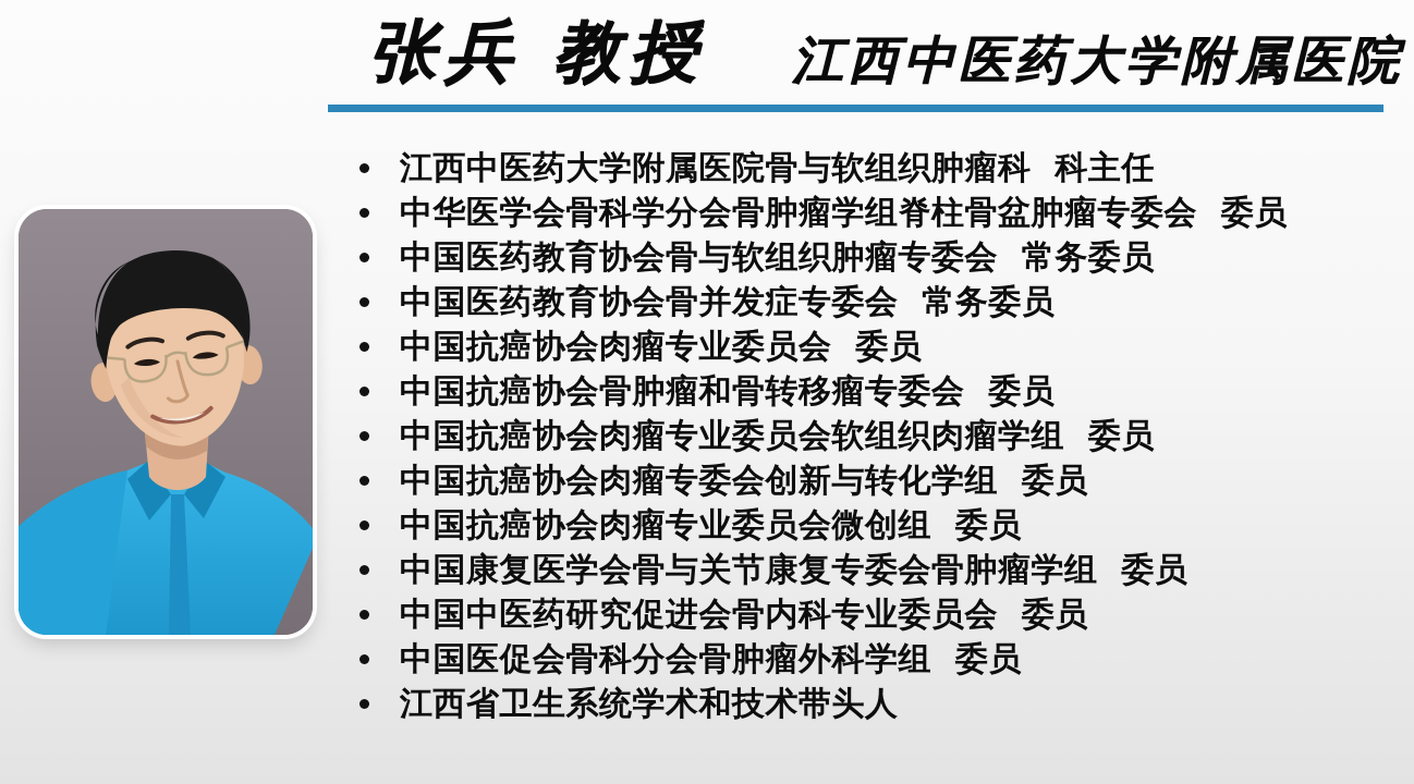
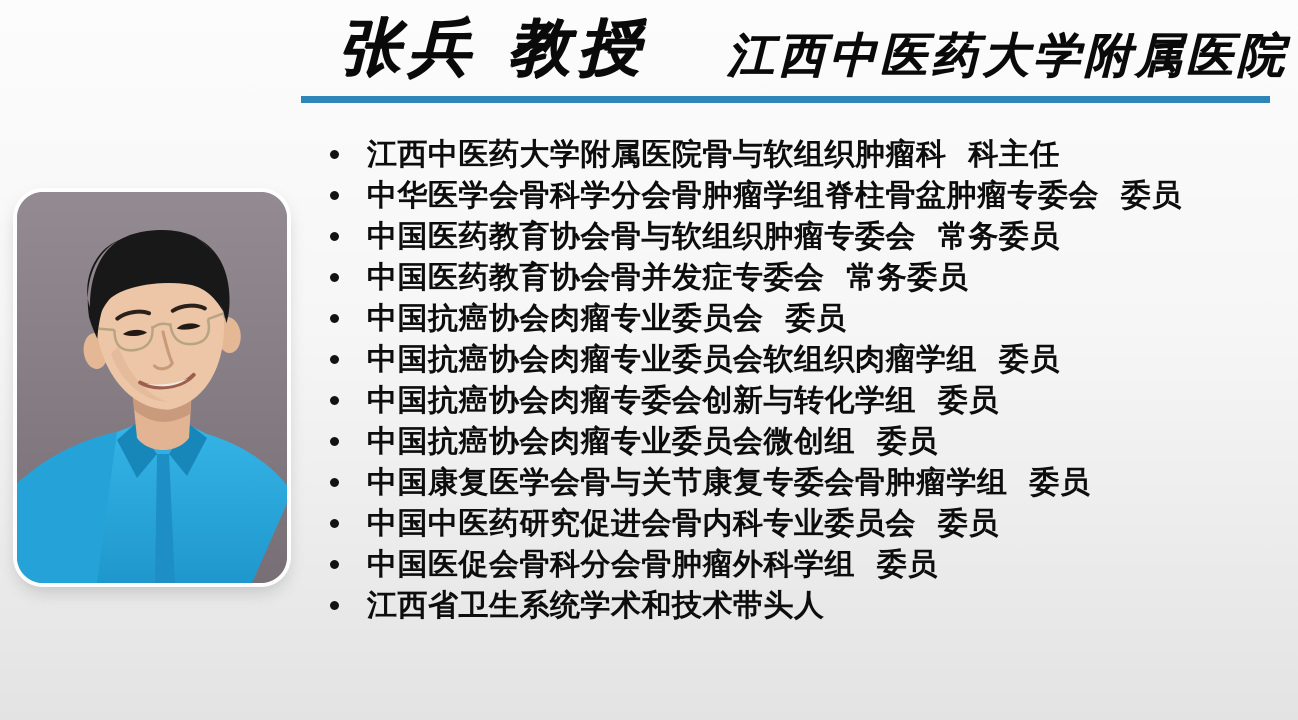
  张兵 教授
  江西中医药大学附属医院
  江西中医药大学附属医院骨与软组织肿瘤科 科主任
  中华医学会骨科学分会骨肿瘤学组脊柱骨盆肿瘤专委会 委员
  中国医药教育协会骨与软组织肿瘤专委会 常务委员
  中国医药教育协会骨并发症专委会 常务委员
  中国抗癌协会肉瘤专业委员会 委员
- 中国抗癌协会骨肿瘤和骨转移瘤专委会 委员
  中国抗癌协会肉瘤专业委员会软组织肉瘤学组 委员
  中国抗癌协会肉瘤专委会创新与转化学组 委员
  中国抗癌协会肉瘤专业委员会微创组 委员
  中国康复医学会骨与关节康复专委会骨肿瘤学组 委员
  中国中医药研究促进会骨内科专业委员会 委员
  中国医促会骨科分会骨肿瘤外科学组 委员
  江西省卫生系统学术和技术带头人
